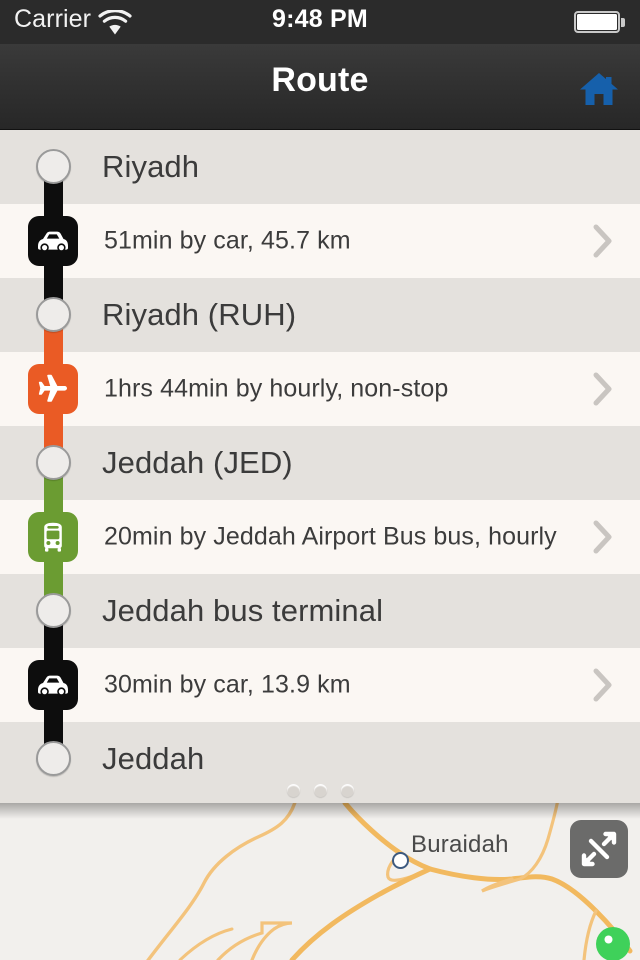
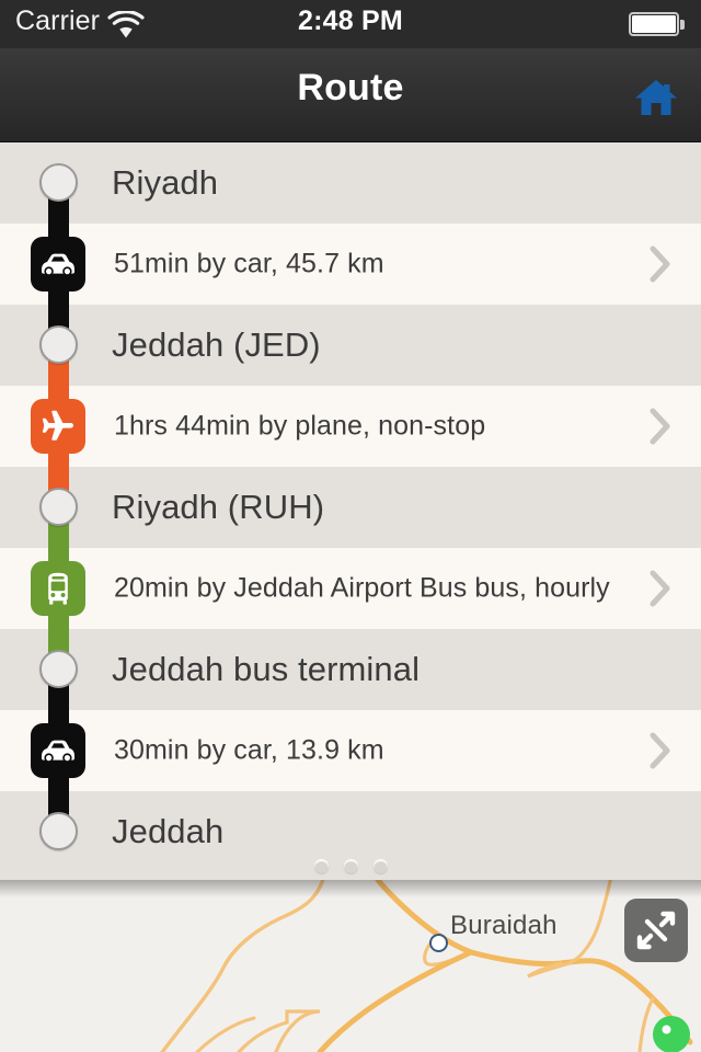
  Carrier
- 9:48 PM
+ 2:48 PM
  Route
  Riyadh
  51min by car, 45.7 km
- Riyadh (RUH)
+ Jeddah (JED)
- 1hrs 44min by hourly, non-stop
+ 1hrs 44min by plane, non-stop
- Jeddah (JED)
+ Riyadh (RUH)
  20min by Jeddah Airport Bus bus, hourly
  Jeddah bus terminal
  30min by car, 13.9 km
  Jeddah
  Buraidah
